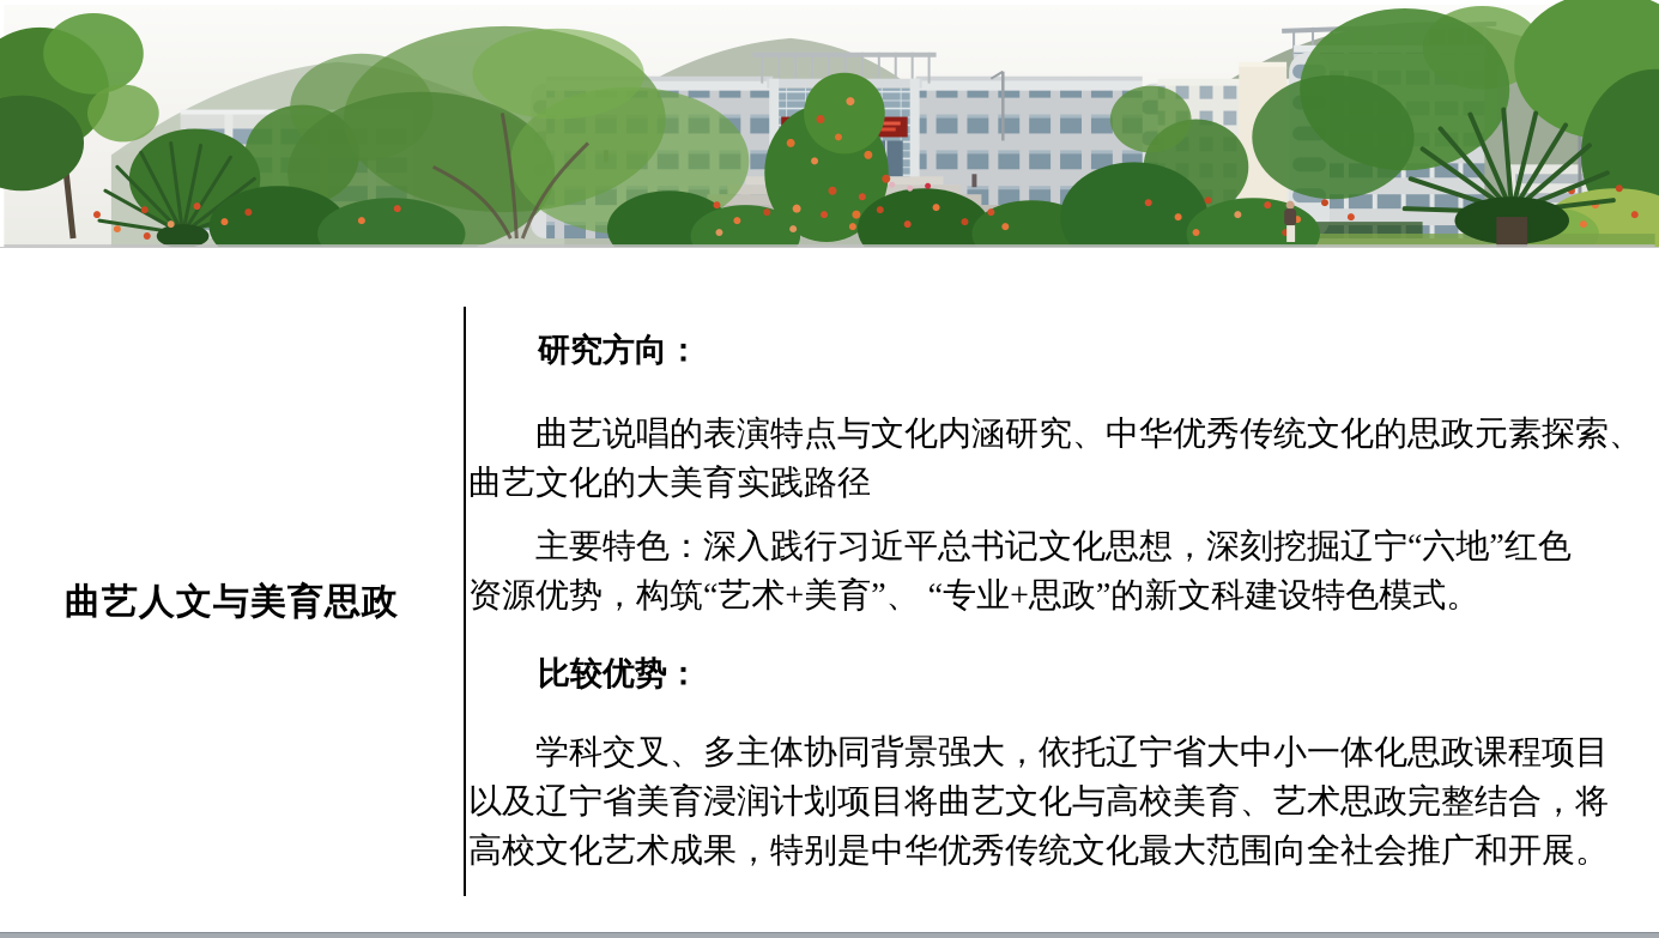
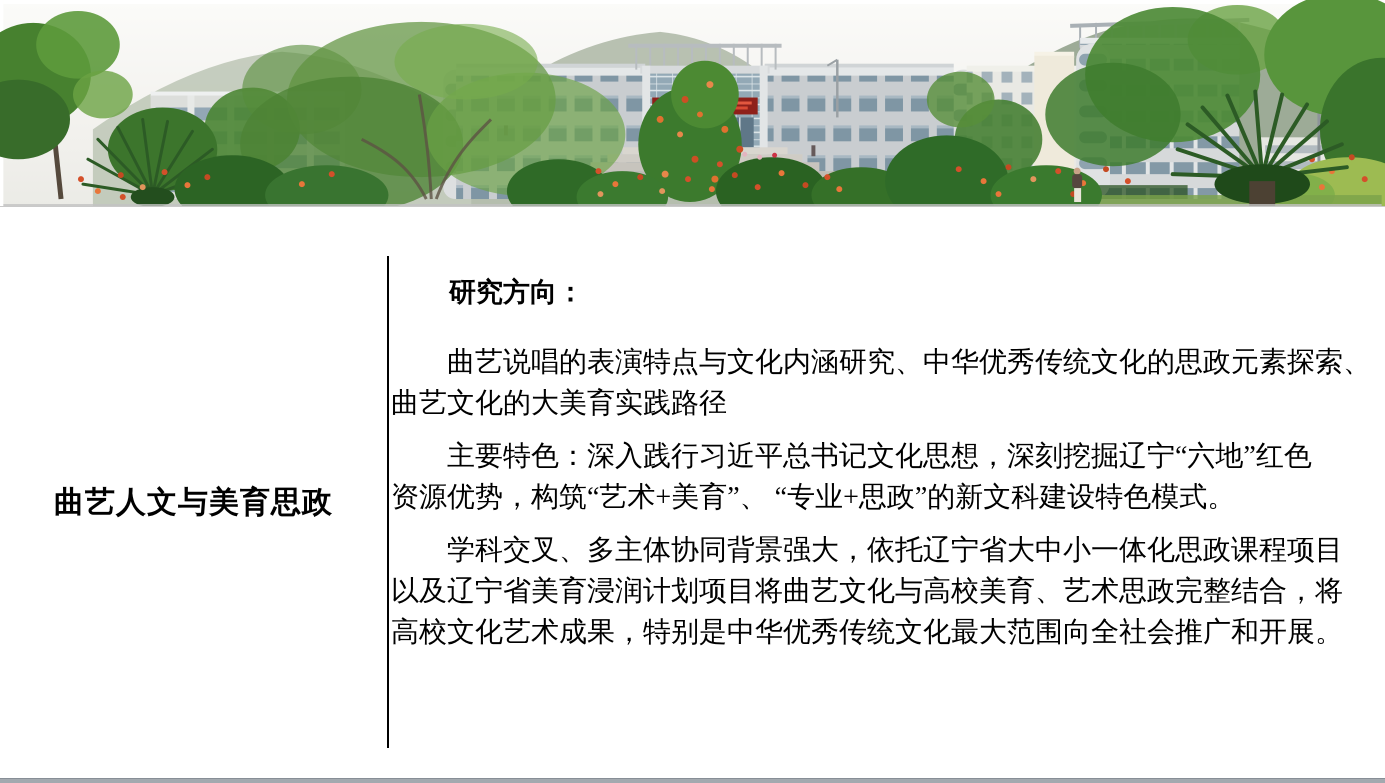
  曲艺人文与美育思政
  研究方向：
  曲艺说唱的表演特点与文化内涵研究、中华优秀传统文化的思政元素探索、
  曲艺文化的大美育实践路径
  主要特色：深入践行习近平总书记文化思想，深刻挖掘辽宁“六地”红色
  资源优势，构筑“艺术+美育”、 “专业+思政”的新文科建设特色模式。
- 比较优势：
  学科交叉、多主体协同背景强大，依托辽宁省大中小一体化思政课程项目
  以及辽宁省美育浸润计划项目将曲艺文化与高校美育、艺术思政完整结合，将
  高校文化艺术成果，特别是中华优秀传统文化最大范围向全社会推广和开展。
